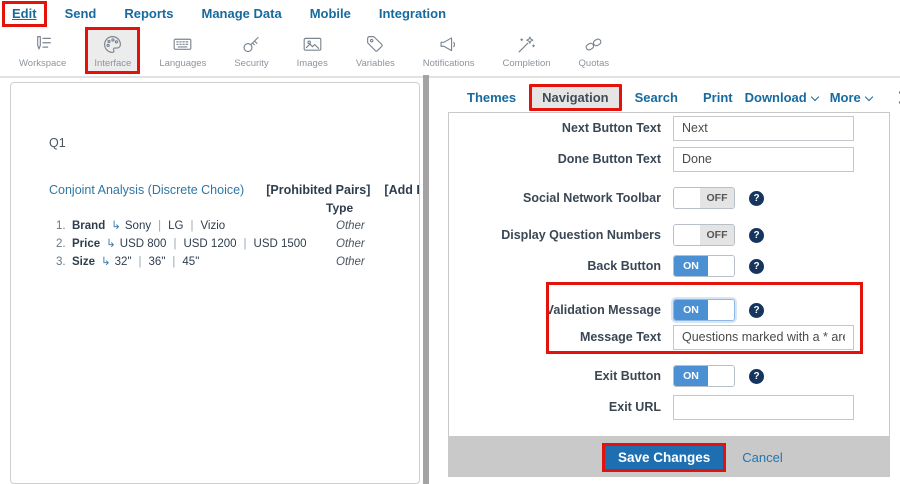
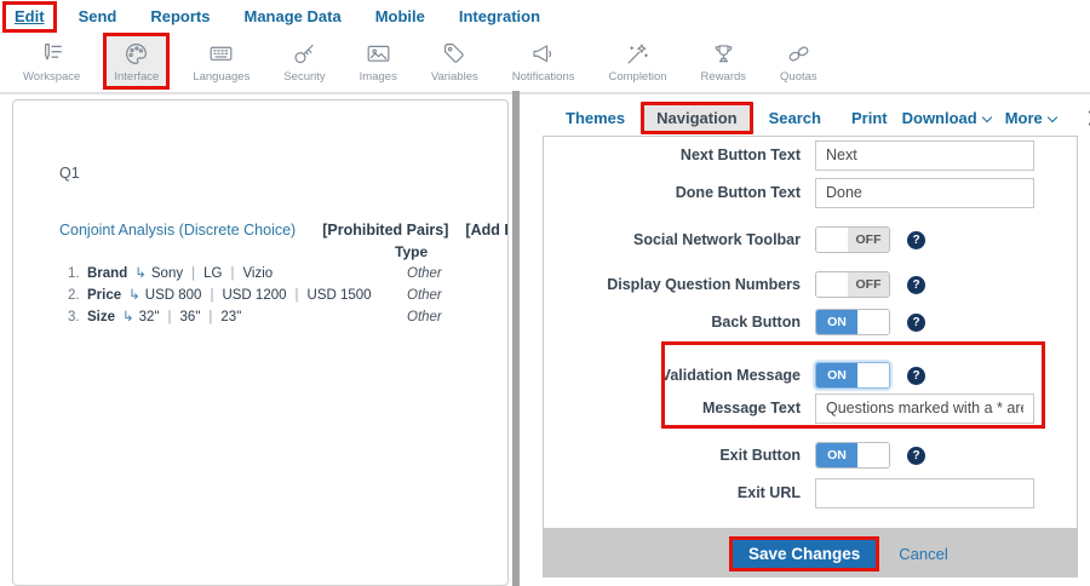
  Edit
  Send
  Reports
  Manage Data
  Mobile
  Integration
  Workspace
  Interface
  Languages
  Security
  Images
  Variables
  Notifications
  Completion
+ Rewards
  Quotas
  Q1
  Conjoint Analysis (Discrete Choice) [Prohibited Pairs] [Add
  Type
  1. Brand ↳ Sony | LG | Vizio
  Other
  2. Price ↳ USD 800 | USD 1200 | USD 1500
  Other
- 3. Size ↳ 32" | 36" | 45"
+ 3. Size ↳ 32" | 36" | 23"
  Other
  Themes
  Navigation
  Search
  Print
  Download
  More
  Next Button Text
  Next
  Done Button Text
  Done
  Social Network Toolbar
  OFF
  ?
  Display Question Numbers
  OFF
  ?
  Back Button
  ON
  ?
  Validation Message
  ON
  ?
  Message Text
  Questions marked with a * ar
  Exit Button
  ON
  ?
  Exit URL
  Save Changes
  Cancel
